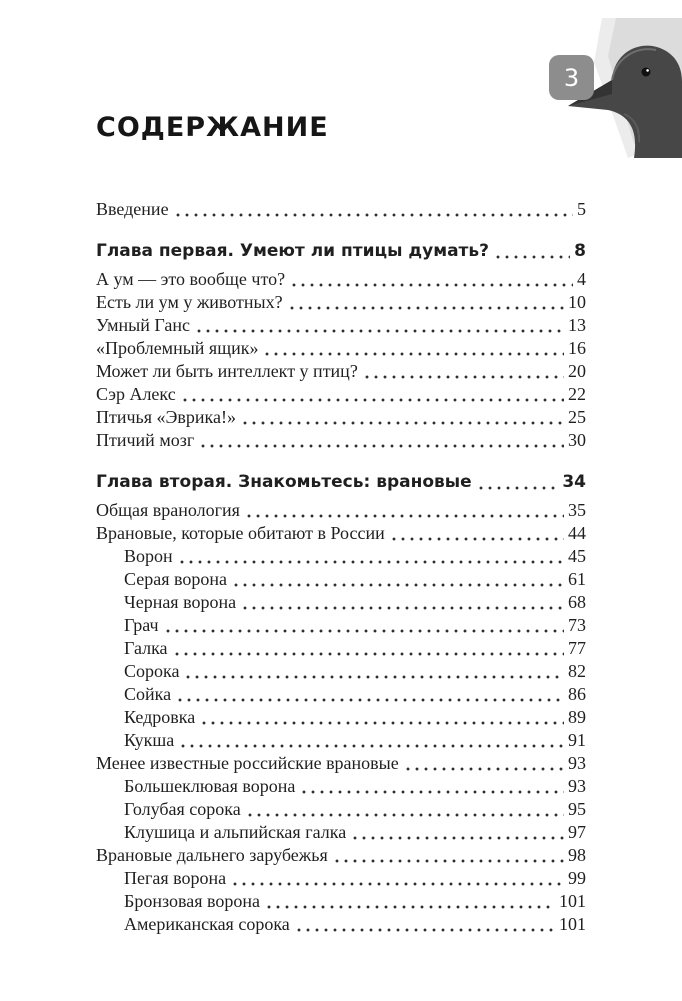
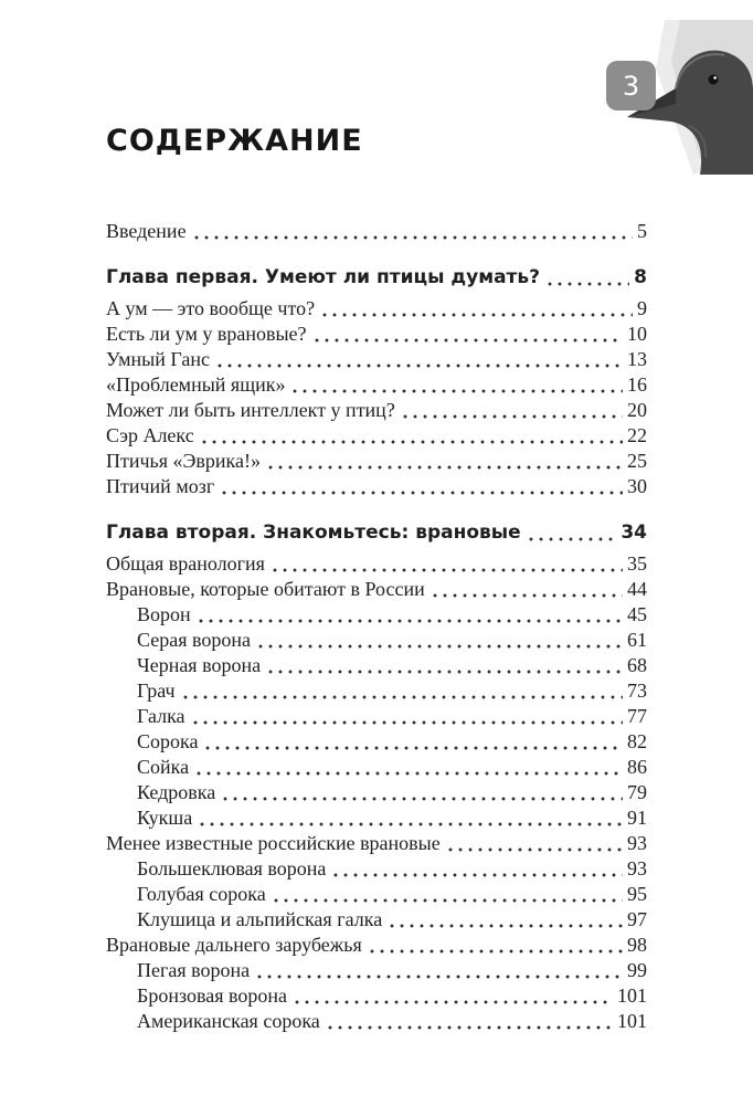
  3
  СОДЕРЖАНИЕ
  Введение
  5
  Глава первая. Умеют ли птицы думать?
  8
  А ум — это вообще что?
- 4
+ 9
- Есть ли ум у животных?
+ Есть ли ум у врановые?
  10
  Умный Ганс
  13
  «Проблемный ящик»
  16
  Может ли быть интеллект у птиц?
  20
  Сэр Алекс
  22
  Птичья «Эврика!»
  25
  Птичий мозг
  30
  Глава вторая. Знакомьтесь: врановые
  34
  Общая вранология
  35
  Врановые, которые обитают в России
  44
  Ворон
  45
  Серая ворона
  61
  Черная ворона
  68
  Грач
  73
  Галка
  77
  Сорока
  82
  Сойка
  86
  Кедровка
- 89
+ 79
  Кукша
  91
  Менее известные российские врановые
  93
  Большеклювая ворона
  93
  Голубая сорока
  95
  Клушица и альпийская галка
  97
  Врановые дальнего зарубежья
  98
  Пегая ворона
  99
  Бронзовая ворона
  101
  Американская сорока
  101
